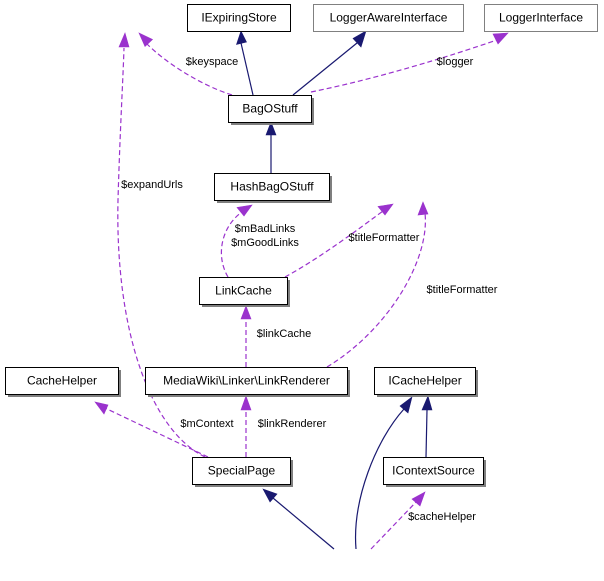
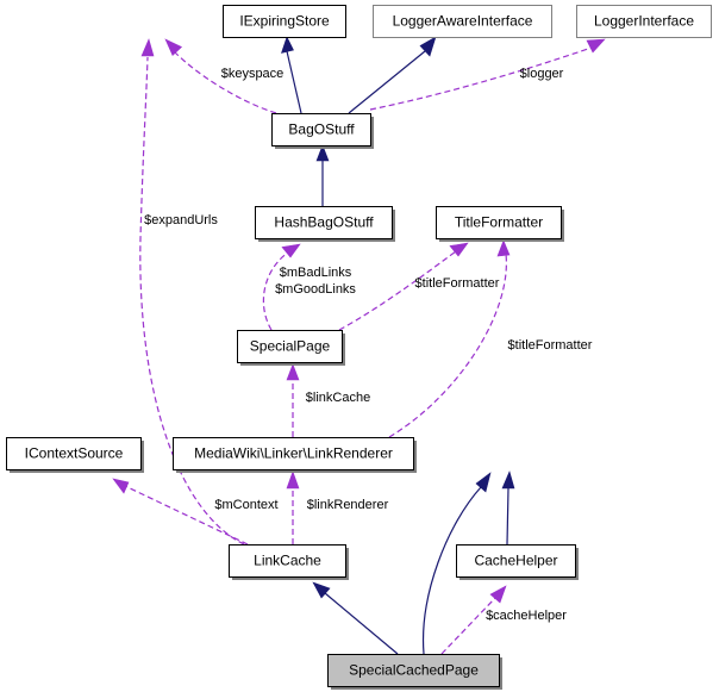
  $keyspace
  $logger
  $expandUrls
  $mBadLinks
  $mGoodLinks
  $titleFormatter
  $titleFormatter
  $linkCache
  $mContext
  $linkRenderer
  $cacheHelper
  IExpiringStore
  LoggerAwareInterface
  LoggerInterface
  BagOStuff
  HashBagOStuff
+ TitleFormatter
- LinkCache
+ SpecialPage
- CacheHelper
+ IContextSource
  MediaWiki\Linker\LinkRenderer
- ICacheHelper
- SpecialPage
+ LinkCache
- IContextSource
+ CacheHelper
+ SpecialCachedPage
